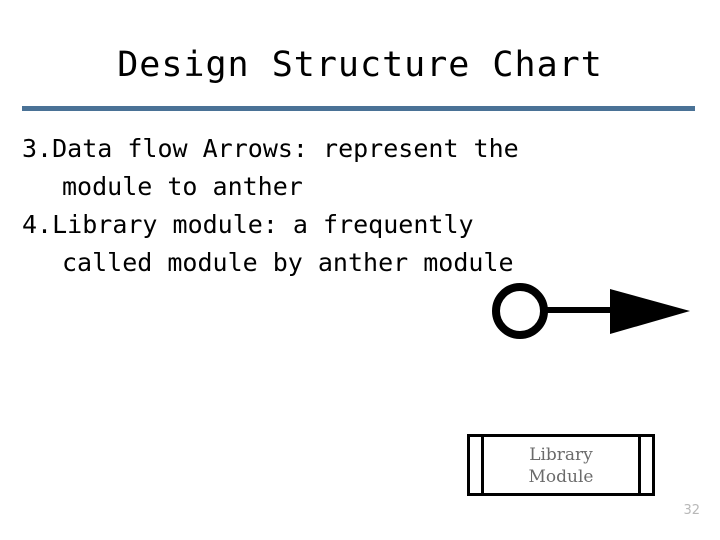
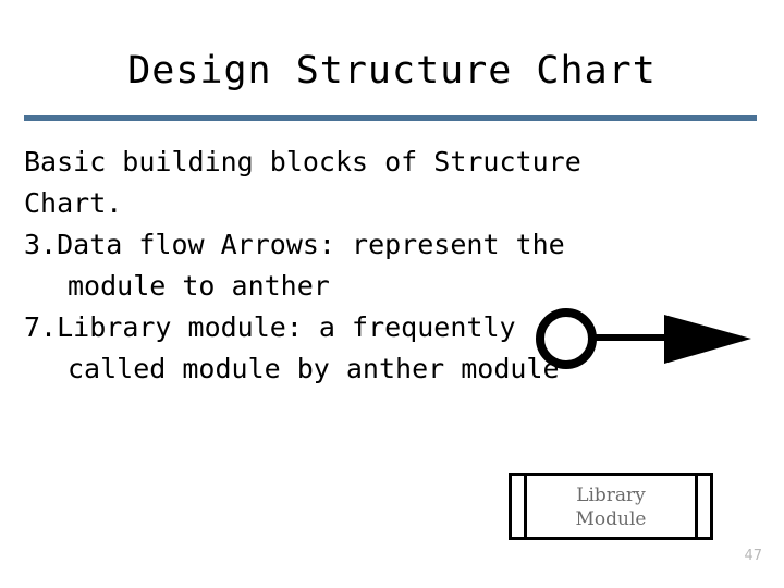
  Design Structure Chart
+ Basic building blocks of Structure
+ Chart.
  3.Data flow Arrows: represent the
  module to anther
- 4.Library module: a frequently
+ 7.Library module: a frequently
  called module by anther module
  Library
  Module
- 32
+ 47
